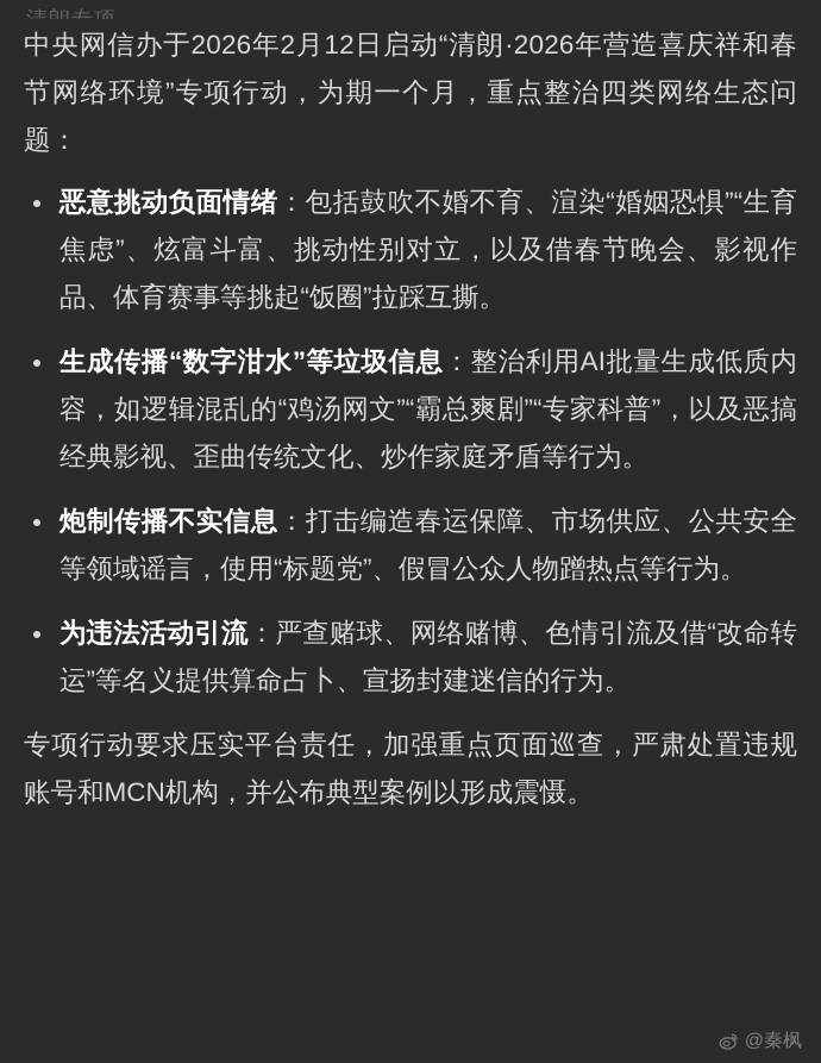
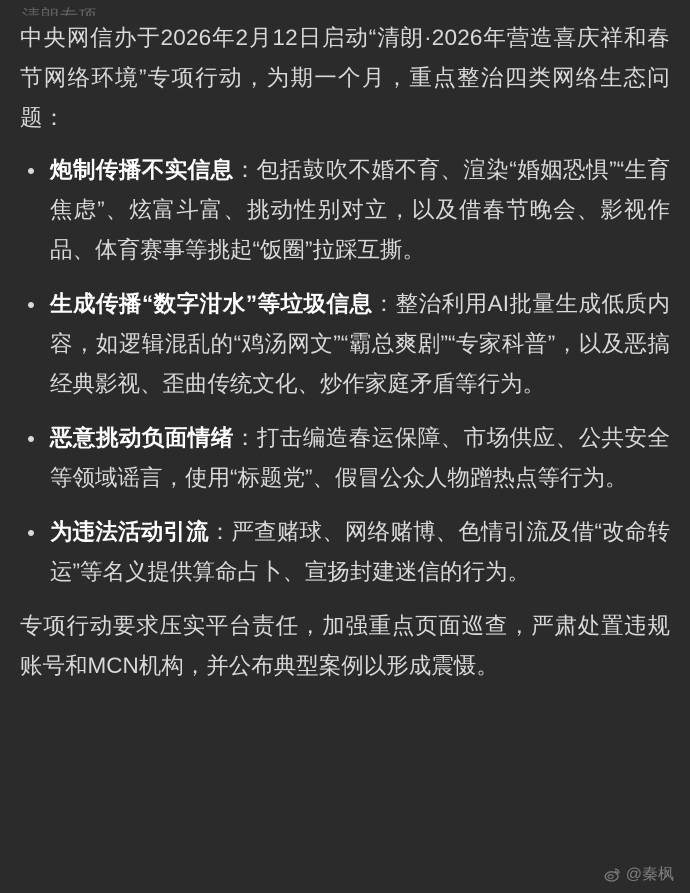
  中央网信办于2026年2月12日启动“清朗·2026年营造喜庆祥和春节网络环境”专项行动，为期一个月，重点整治四类网络生态问题：
- 恶意挑动负面情绪：包括鼓吹不婚不育、渲染“婚姻恐惧”“生育焦虑”、炫富斗富、挑动性别对立，以及借春节晚会、影视作品、体育赛事等挑起“饭圈”拉踩互撕。
+ 炮制传播不实信息：包括鼓吹不婚不育、渲染“婚姻恐惧”“生育焦虑”、炫富斗富、挑动性别对立，以及借春节晚会、影视作品、体育赛事等挑起“饭圈”拉踩互撕。
  生成传播“数字泔水”等垃圾信息：整治利用AI批量生成低质内容，如逻辑混乱的“鸡汤网文”“霸总爽剧”“专家科普”，以及恶搞经典影视、歪曲传统文化、炒作家庭矛盾等行为。
- 炮制传播不实信息：打击编造春运保障、市场供应、公共安全等领域谣言，使用“标题党”、假冒公众人物蹭热点等行为。
+ 恶意挑动负面情绪：打击编造春运保障、市场供应、公共安全等领域谣言，使用“标题党”、假冒公众人物蹭热点等行为。
  为违法活动引流：严查赌球、网络赌博、色情引流及借“改命转运”等名义提供算命占卜、宣扬封建迷信的行为。
  专项行动要求压实平台责任，加强重点页面巡查，严肃处置违规账号和MCN机构，并公布典型案例以形成震慑。
  @秦枫
